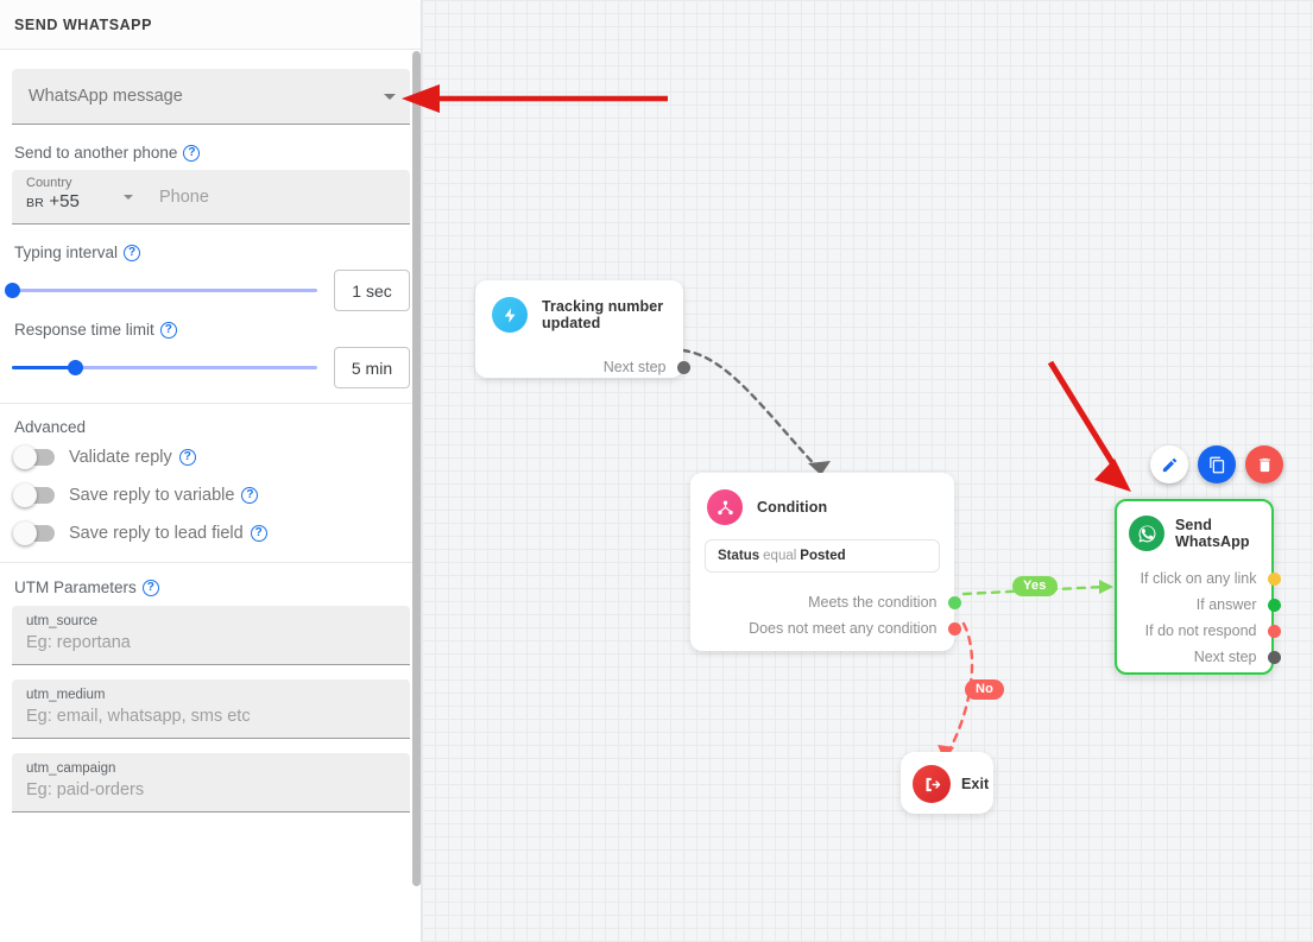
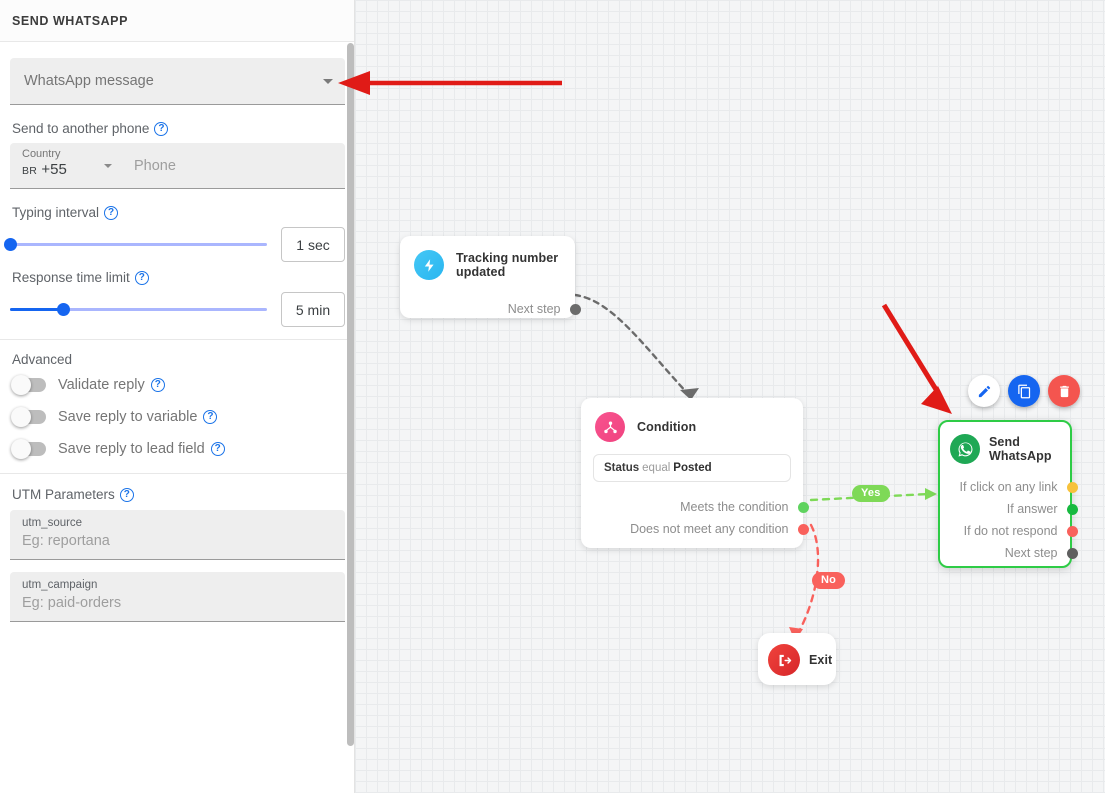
  SEND WHATSAPP
  WhatsApp message
  Send to another phone
  ?
  Country
  BR +55
  Phone
  Typing interval
  ?
  1 sec
  Response time limit
  ?
  5 min
  Advanced
  Validate reply
  ?
  Save reply to variable
  ?
  Save reply to lead field
  ?
  UTM Parameters
  ?
  utm_source
  Eg: reportana
- utm_medium
- Eg: email, whatsapp, sms etc
  utm_campaign
  Eg: paid-orders
  Tracking number updated
  Next step
  Condition
  Status equal Posted
  Meets the condition
  Does not meet any condition
  Send WhatsApp
  If click on any link
  If answer
  If do not respond
  Next step
  Exit
  Yes
  No
